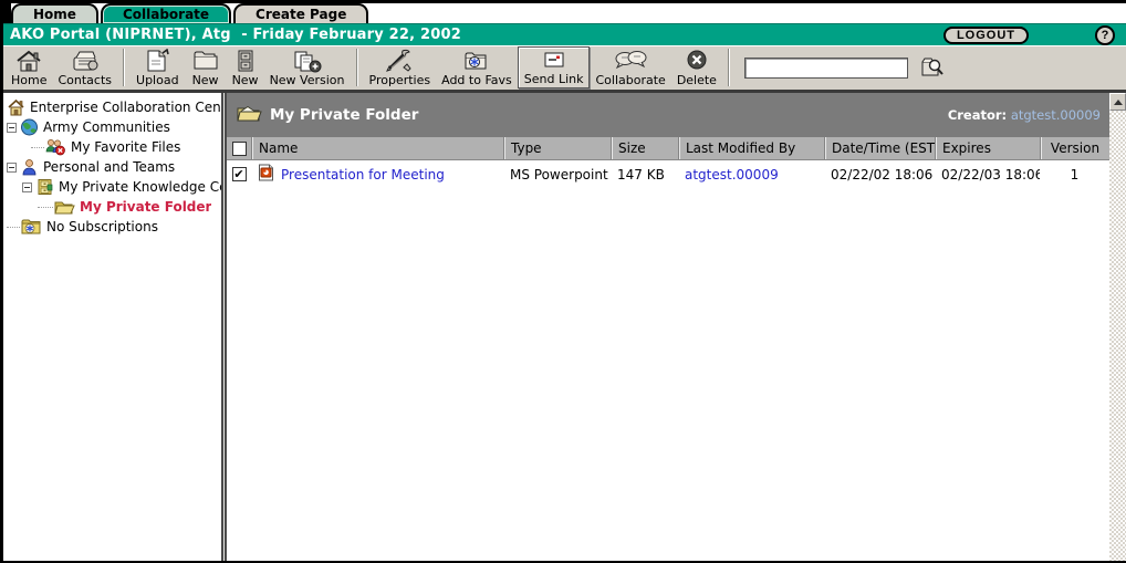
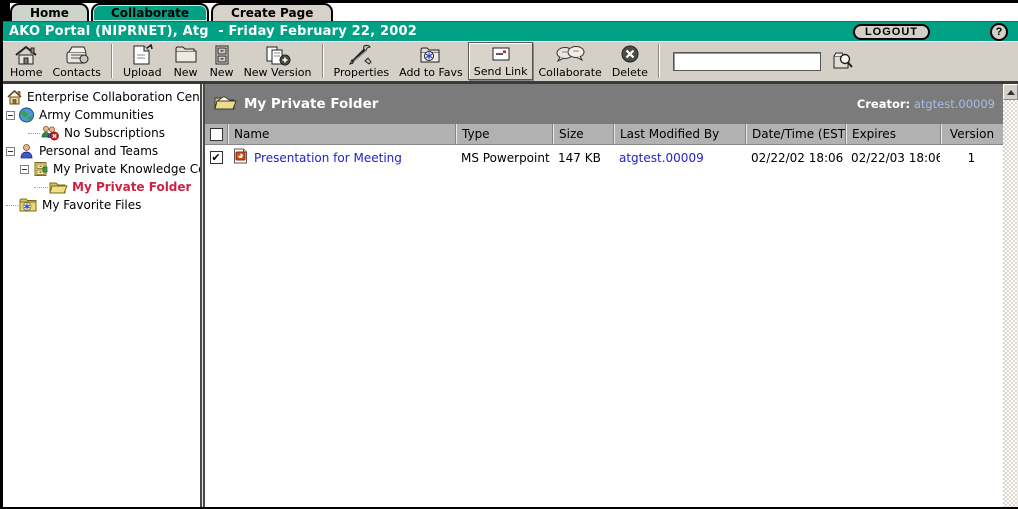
  Home
  Collaborate
  Create Page
  AKO Portal (NIPRNET), Atg - Friday February 22, 2002
  LOGOUT
  ?
  Home
  Contacts
  Upload
  New
  New
  New Version
  Properties
  Add to Favs
  Send Link
  Collaborate
  Delete
  Enterprise Collaboration Cen
  Army Communities
- My Favorite Files
+ No Subscriptions
  Personal and Teams
  My Private Knowledge C
  My Private Folder
- No Subscriptions
+ My Favorite Files
  My Private Folder
  Creator: atgtest.00009
  Name
  Type
  Size
  Last Modified By
  Date/Time (EST
  Expires
  Version
  Presentation for Meeting
  MS Powerpoint
  147 KB
  atgtest.00009
  02/22/02 18:06
  02/22/03 18:06
  1
